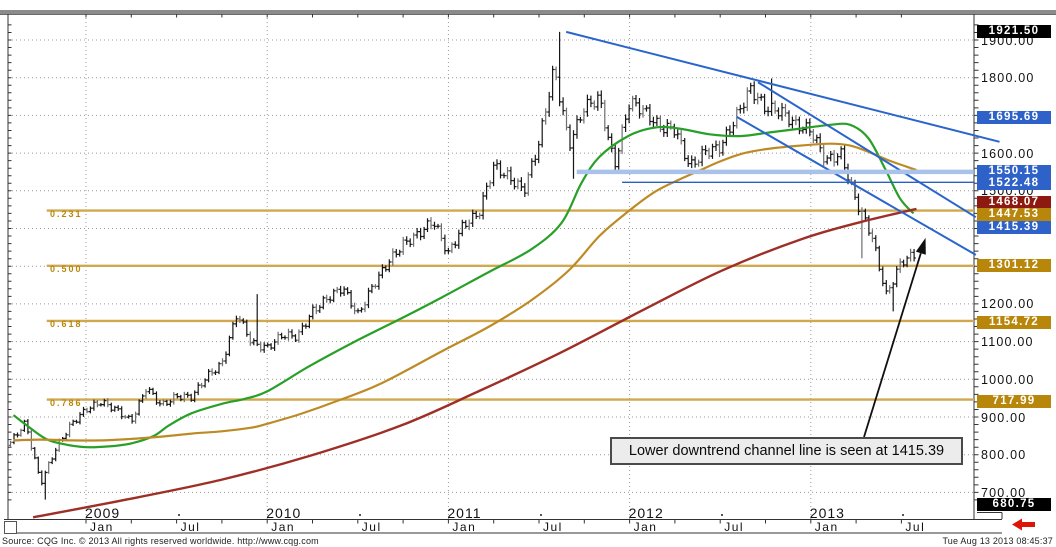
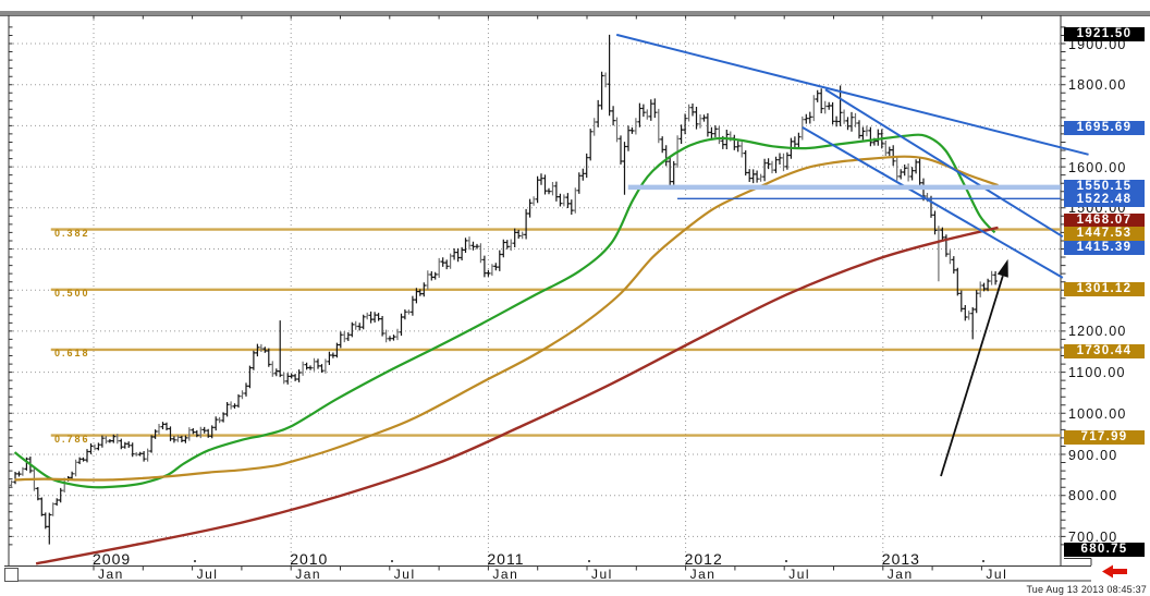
  1900.00
  1800.00
  1600.00
  1500.00
  1200.00
  1100.00
  1000.00
  900.00
  800.00
  700.00
  1921.50
  1695.69
  1550.15
  1522.48
  1468.07
  1447.53
  1415.39
  1301.12
- 1154.72
+ 1730.44
  717.99
  680.75
- 0.231
+ 0.382
  0.500
  0.618
  0.786
  2009
  2010
  2011
  2012
  2013
  Jan
  Jul
  Jan
  Jul
  Jan
  Jul
  Jan
  Jul
  Jan
  Jul
- Lower downtrend channel line is seen at 1415.39
- Source: CQG Inc. © 2013 All rights reserved worldwide. http://www.cqg.com
  Tue Aug 13 2013 08:45:37
